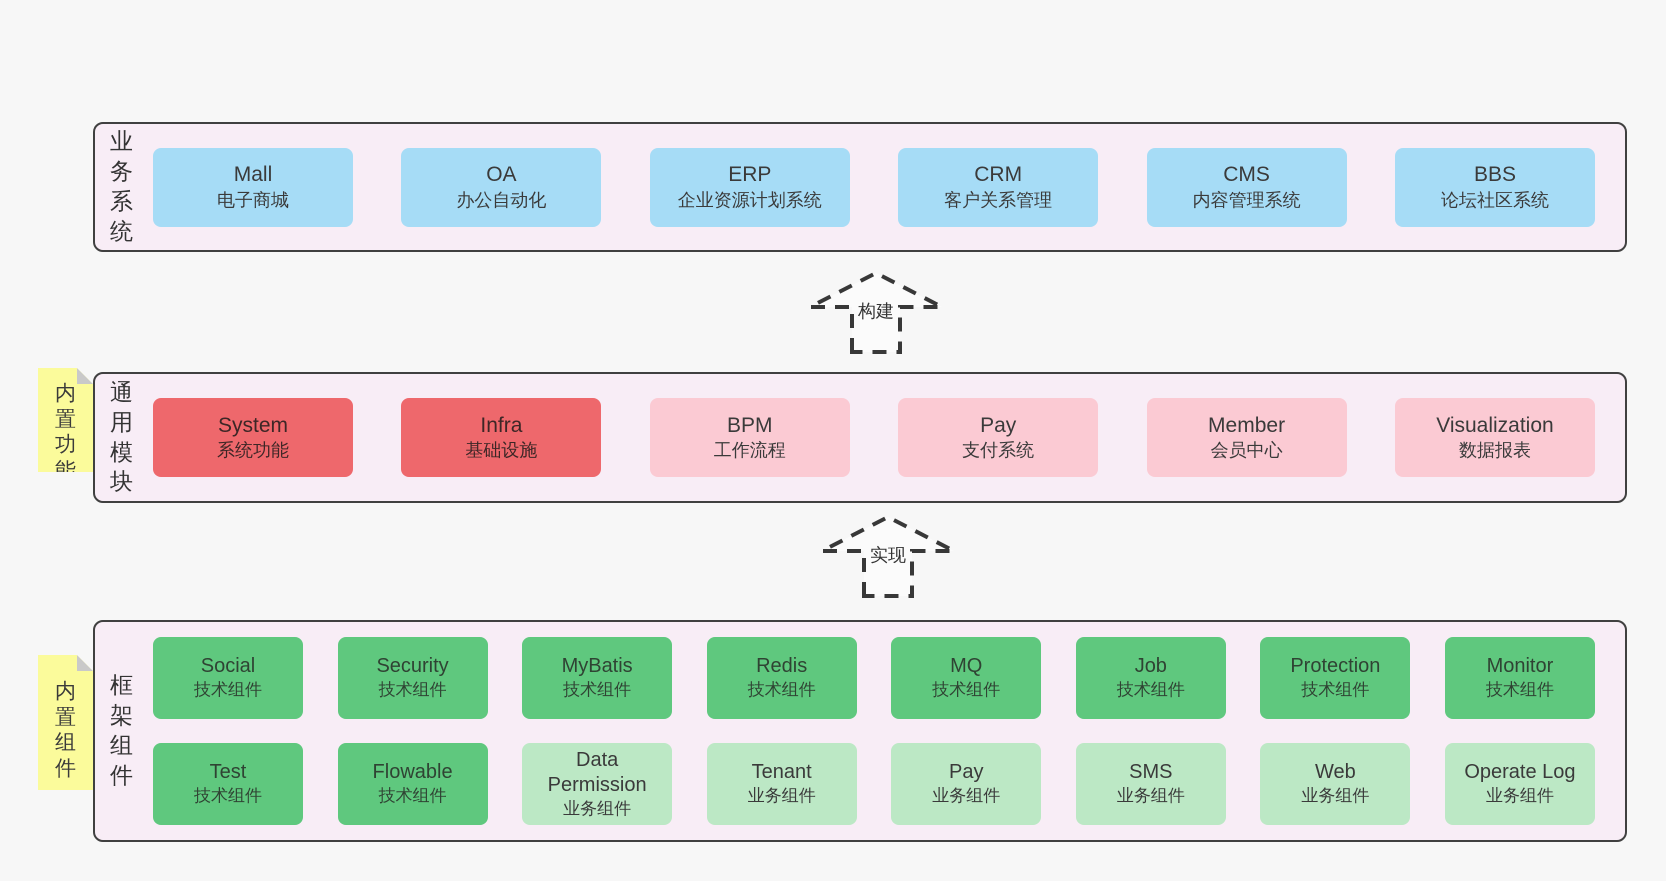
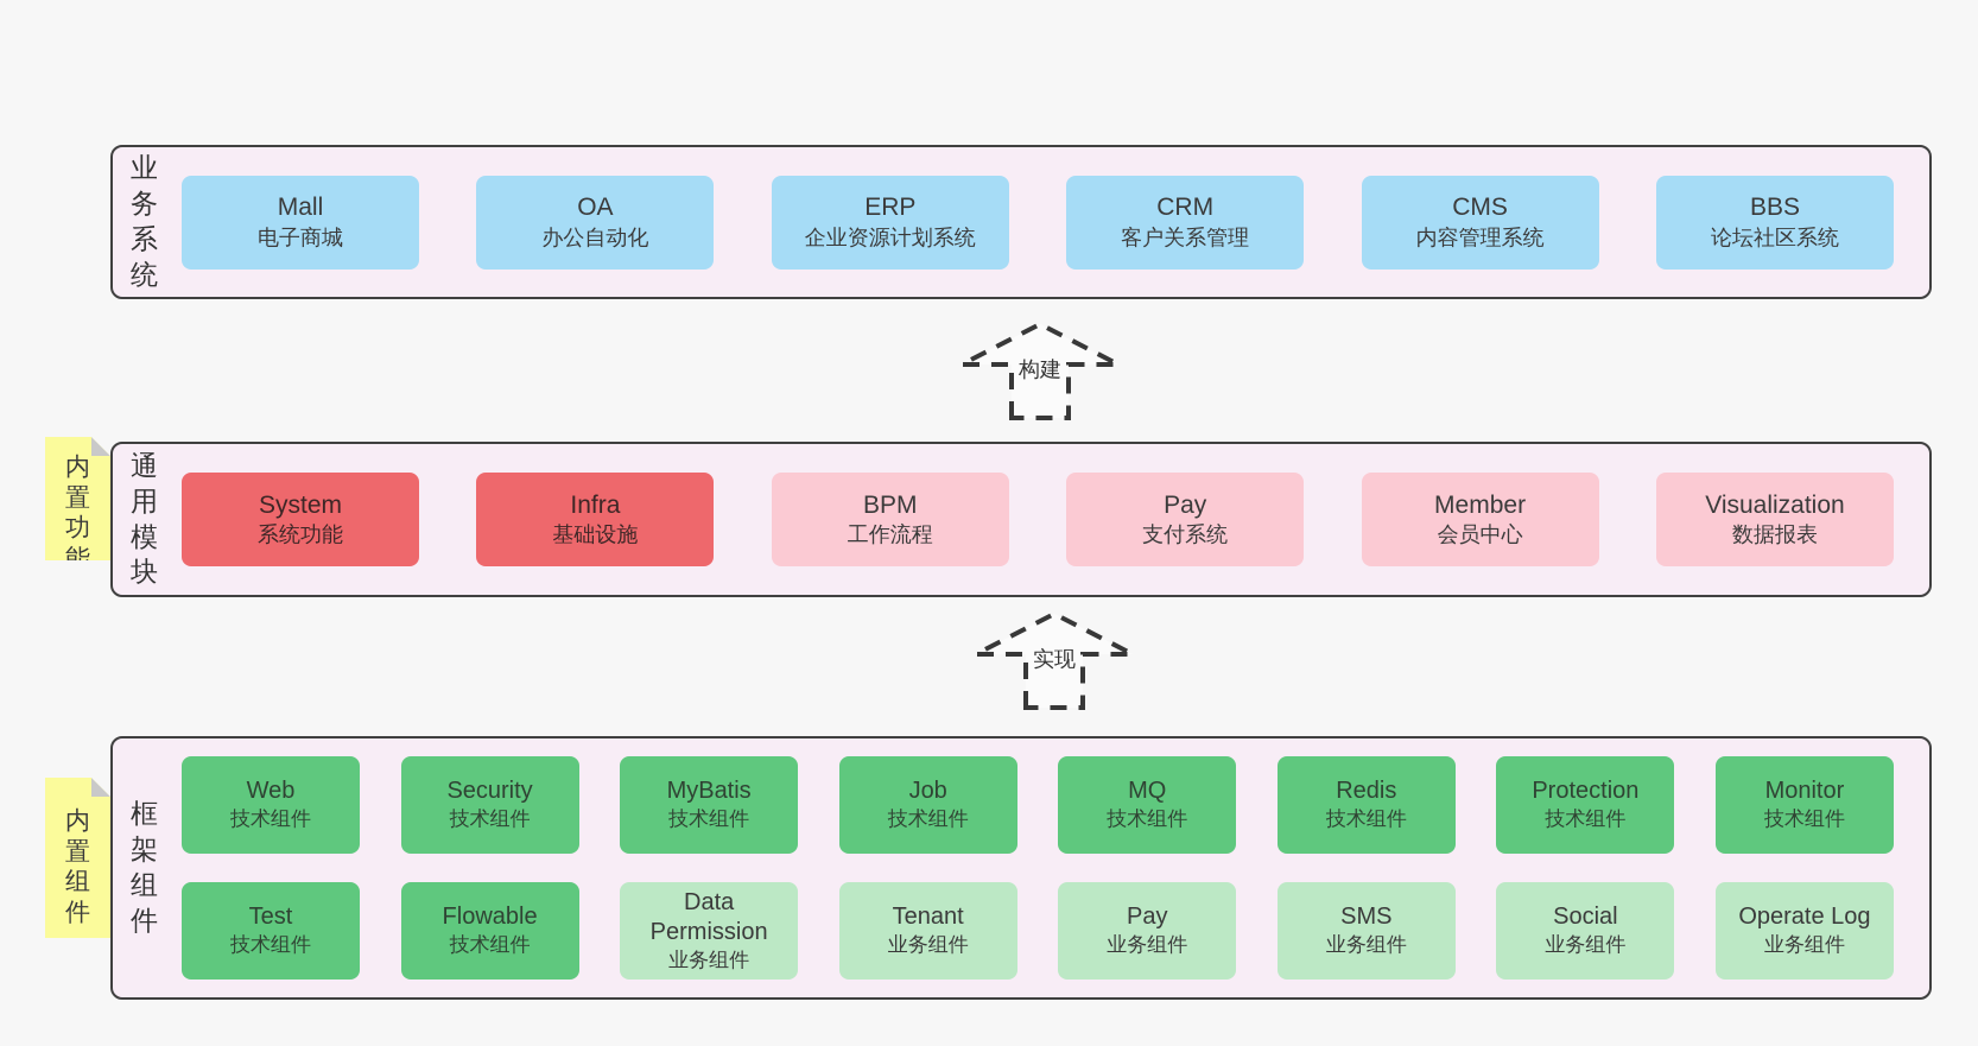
  业务系统
  Mall
  电子商城
  OA
  办公自动化
  ERP
  企业资源计划系统
  CRM
  客户关系管理
  CMS
  内容管理系统
  BBS
  论坛社区系统
  构建
  通用模块
  System
  系统功能
  Infra
  基础设施
  BPM
  工作流程
  Pay
  支付系统
  Member
  会员中心
  Visualization
  数据报表
  内置功能
  实现
  框架组件
- Social
+ Web
  技术组件
  Security
  技术组件
  MyBatis
  技术组件
- Redis
+ Job
  技术组件
  MQ
  技术组件
- Job
+ Redis
  技术组件
  Protection
  技术组件
  Monitor
  技术组件
  Test
  技术组件
  Flowable
  技术组件
  Data Permission
  业务组件
  Tenant
  业务组件
  Pay
  业务组件
  SMS
  业务组件
- Web
+ Social
  业务组件
  Operate Log
  业务组件
  内置组件
